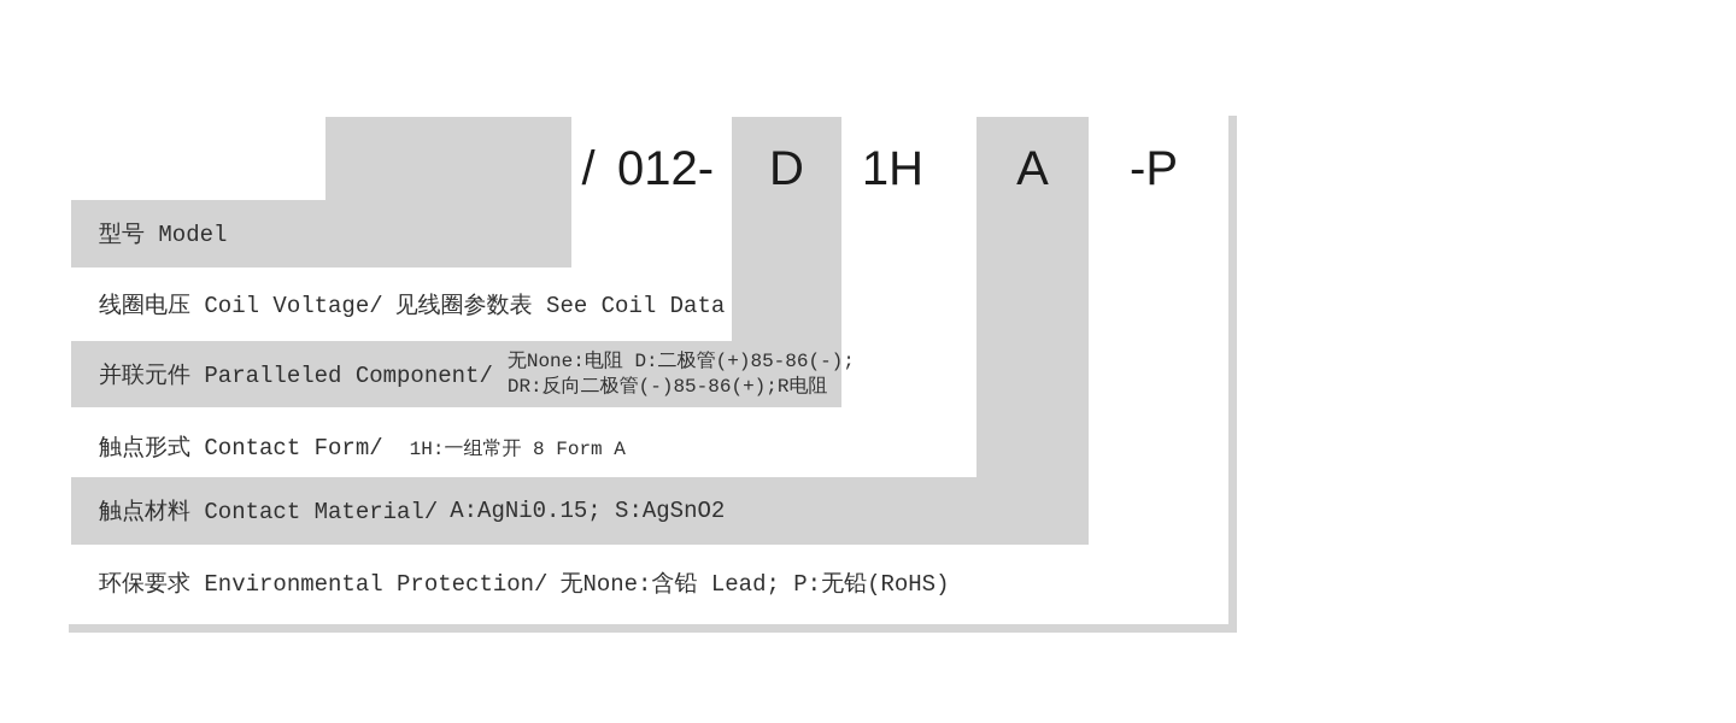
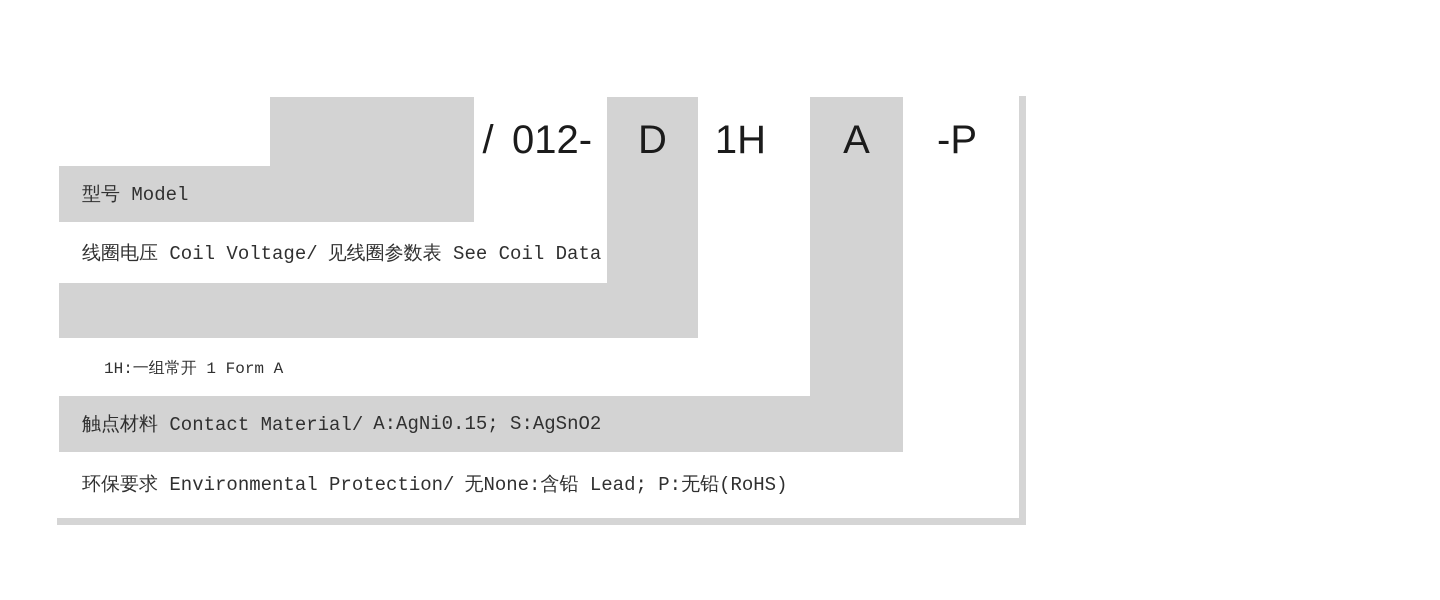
  /
  012-
  D
  1H
  A
  -P
  型号 Model
  线圈电压 Coil Voltage/
  见线圈参数表 See Coil Data
- 并联元件 Paralleled Component/
- 无None:电阻 D:二极管(+)85-86(-);
- DR:反向二极管(-)85-86(+);R电阻
- 触点形式 Contact Form/
- 1H:一组常开 8 Form A
+ 1H:一组常开 1 Form A
  触点材料 Contact Material/
  A:AgNi0.15; S:AgSnO2
  环保要求 Environmental Protection/
  无None:含铅 Lead; P:无铅(RoHS)
